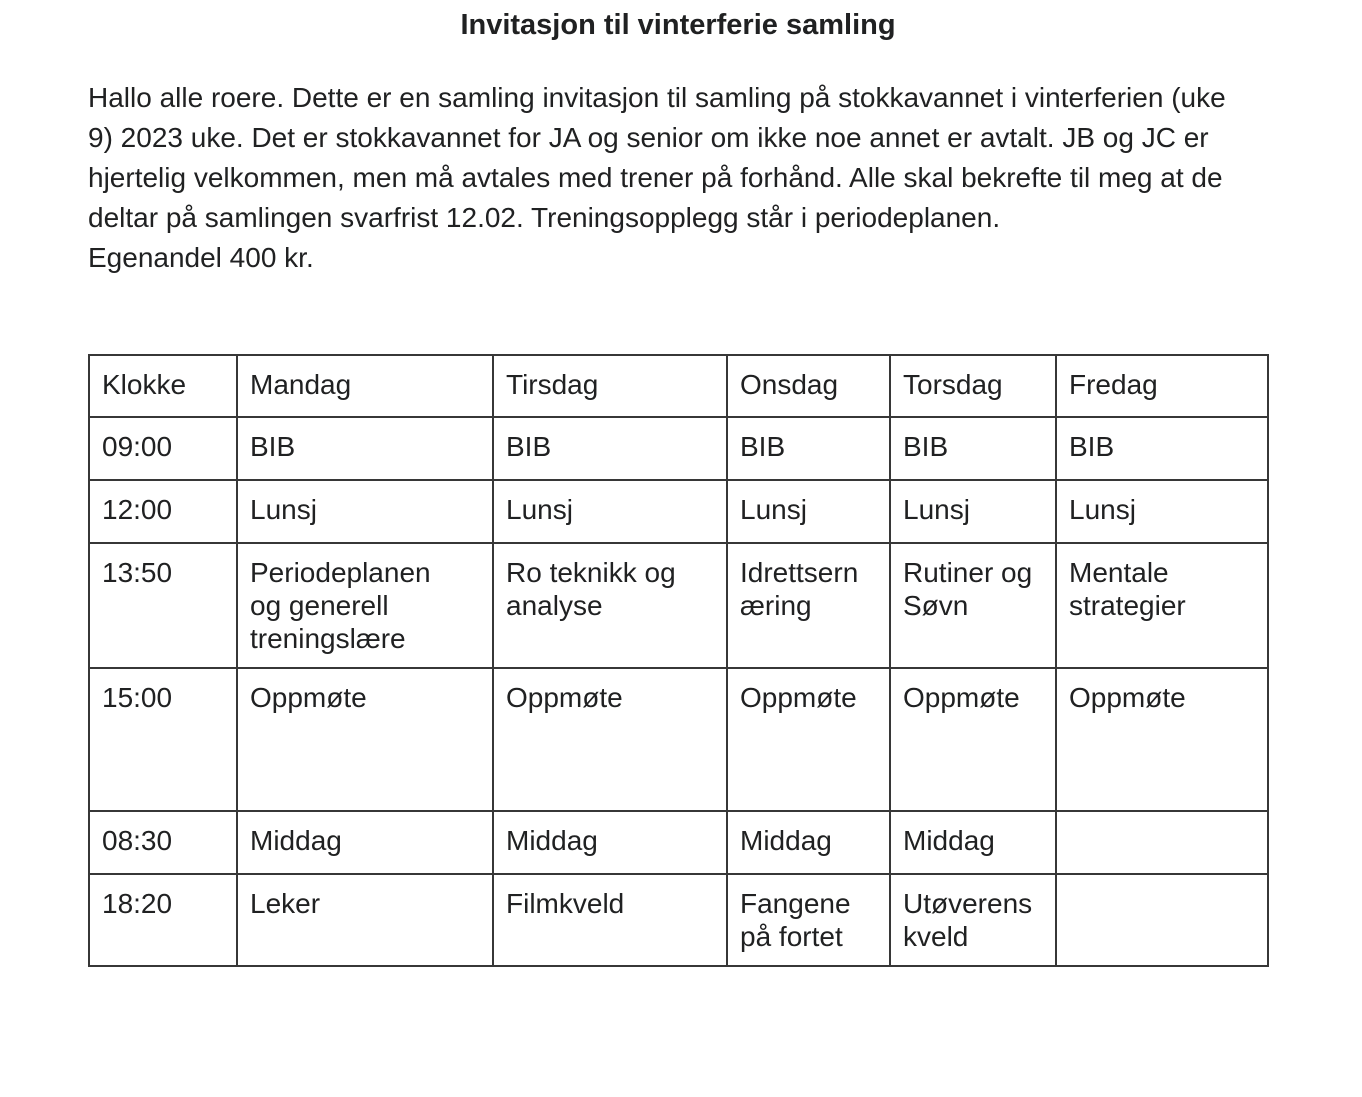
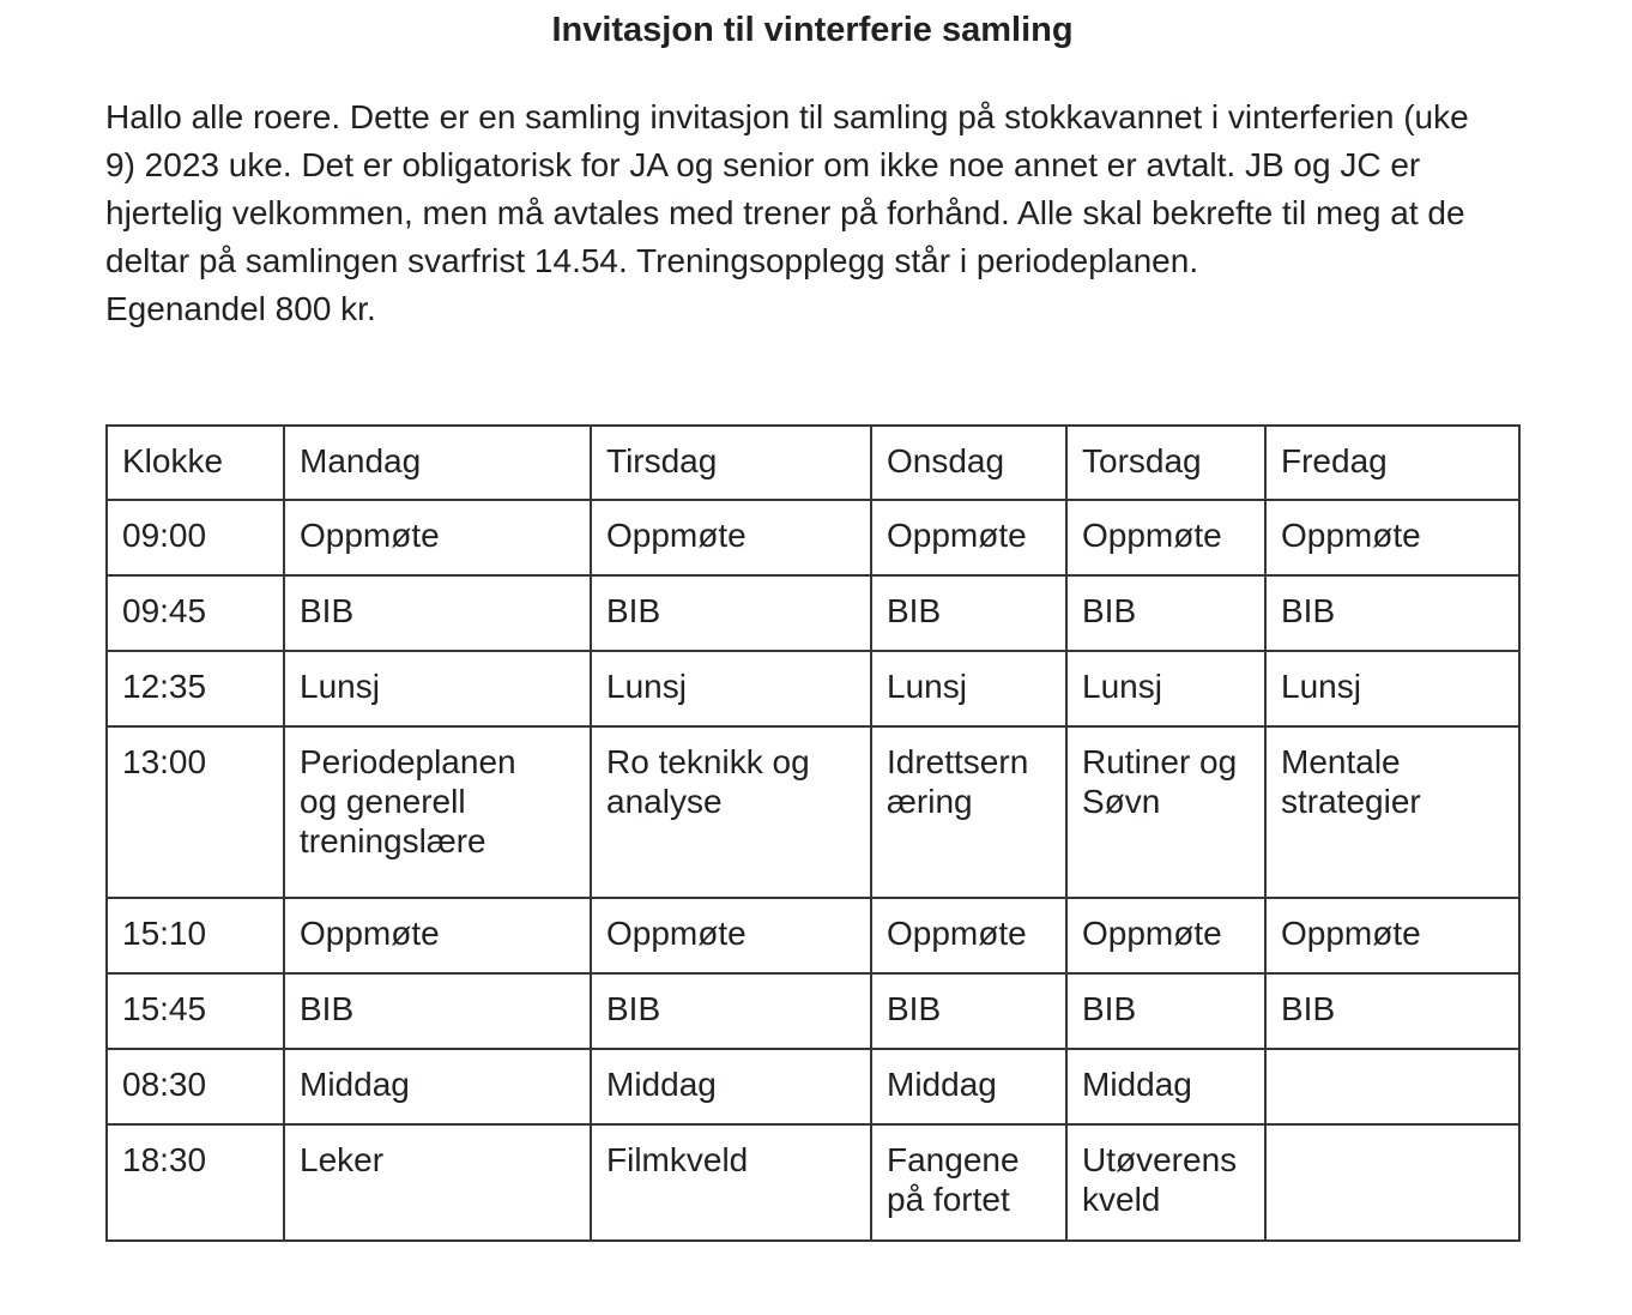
  Invitasjon til vinterferie samling
  Hallo alle roere. Dette er en samling invitasjon til samling på stokkavannet i vinterferien (uke
- 9) 2023 uke. Det er stokkavannet for JA og senior om ikke noe annet er avtalt. JB og JC er
+ 9) 2023 uke. Det er obligatorisk for JA og senior om ikke noe annet er avtalt. JB og JC er
  hjertelig velkommen, men må avtales med trener på forhånd. Alle skal bekrefte til meg at de
- deltar på samlingen svarfrist 12.02. Treningsopplegg står i periodeplanen.
+ deltar på samlingen svarfrist 14.54. Treningsopplegg står i periodeplanen.
- Egenandel 400 kr.
+ Egenandel 800 kr.
  Klokke	Mandag	Tirsdag	Onsdag	Torsdag	Fredag
+ 09:00	Oppmøte	Oppmøte	Oppmøte	Oppmøte	Oppmøte
- 09:00	BIB	BIB	BIB	BIB	BIB
+ 09:45	BIB	BIB	BIB	BIB	BIB
- 12:00	Lunsj	Lunsj	Lunsj	Lunsj	Lunsj
+ 12:35	Lunsj	Lunsj	Lunsj	Lunsj	Lunsj
- 13:50	Periodeplanen og generell treningslære	Ro teknikk og analyse	Idrettsern æring	Rutiner og Søvn	Mentale strategier
+ 13:00	Periodeplanen og generell treningslære	Ro teknikk og analyse	Idrettsern æring	Rutiner og Søvn	Mentale strategier
- 15:00	Oppmøte	Oppmøte	Oppmøte	Oppmøte	Oppmøte
+ 15:10	Oppmøte	Oppmøte	Oppmøte	Oppmøte	Oppmøte
+ 15:45	BIB	BIB	BIB	BIB	BIB
  08:30	Middag	Middag	Middag	Middag
- 18:20	Leker	Filmkveld	Fangene på fortet	Utøverens kveld
+ 18:30	Leker	Filmkveld	Fangene på fortet	Utøverens kveld
